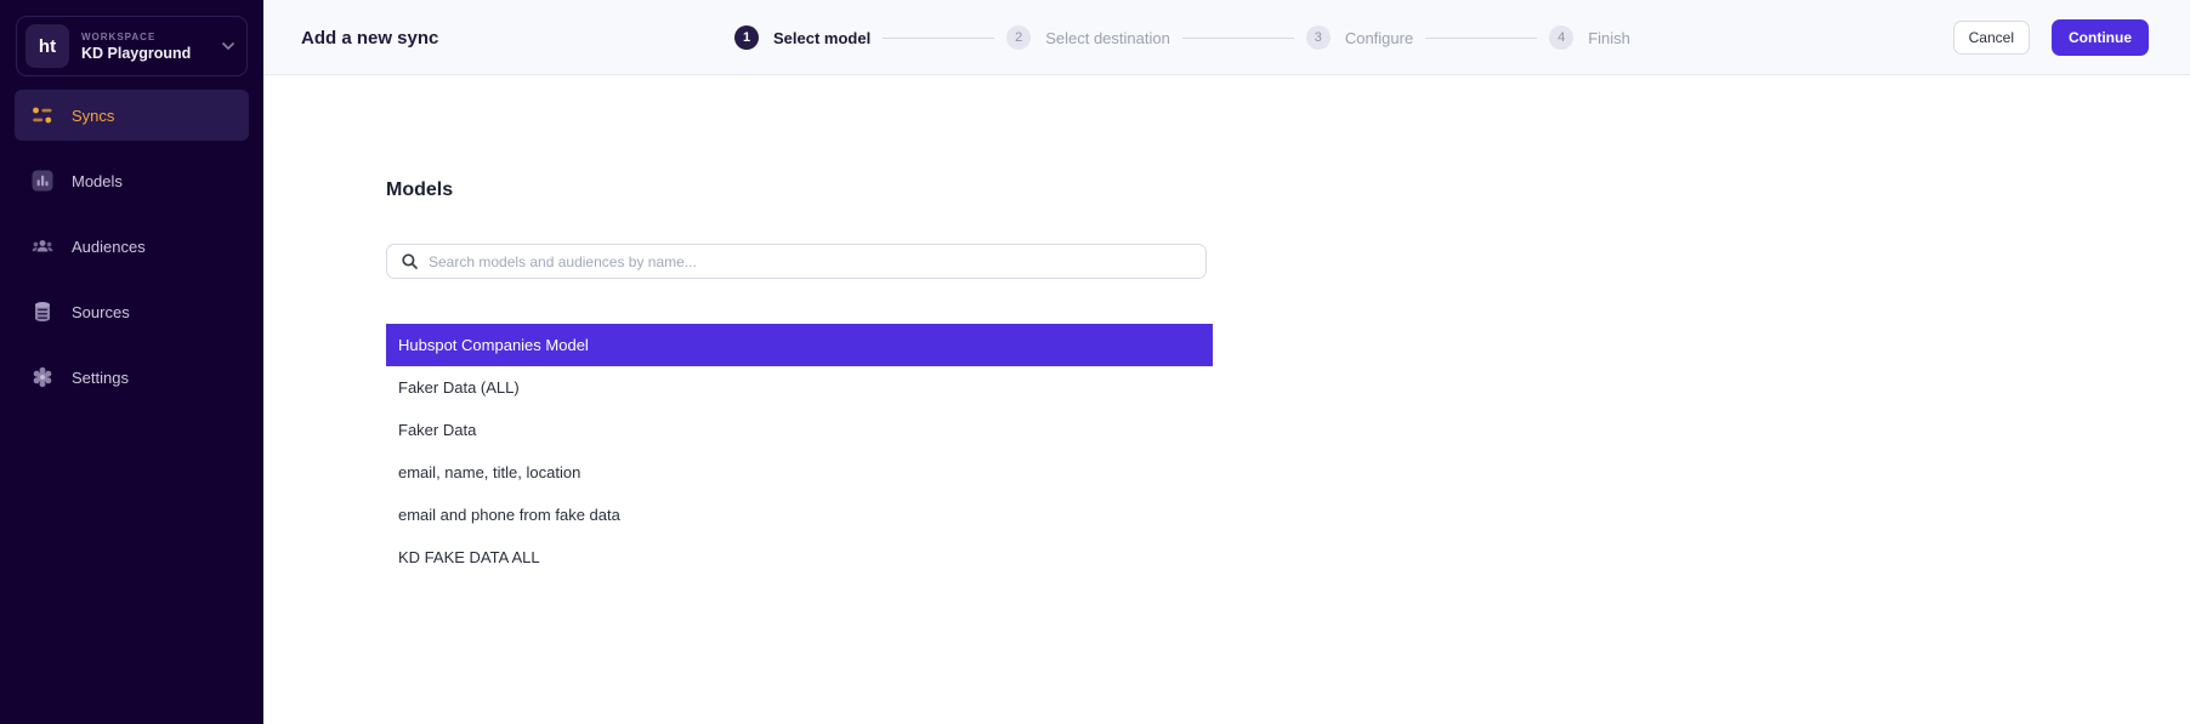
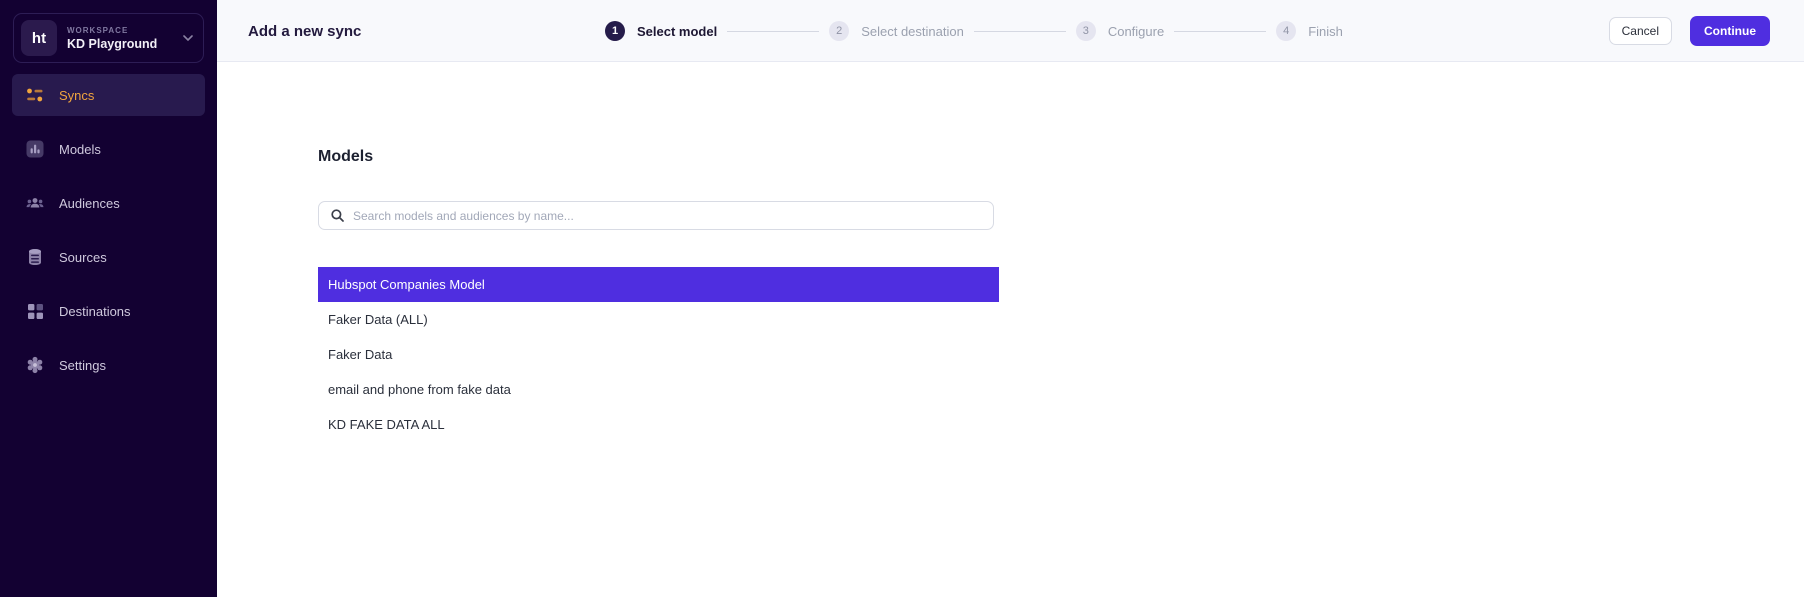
  ht
  WORKSPACE
  KD Playground
  Syncs
  Models
  Audiences
  Sources
+ Destinations
  Settings
  Add a new sync
  1
  Select model
  2
  Select destination
  3
  Configure
  4
  Finish
  Cancel
  Continue
  Models
  Search models and audiences by name...
  Hubspot Companies Model
  Faker Data (ALL)
  Faker Data
- email, name, title, location
  email and phone from fake data
  KD FAKE DATA ALL
